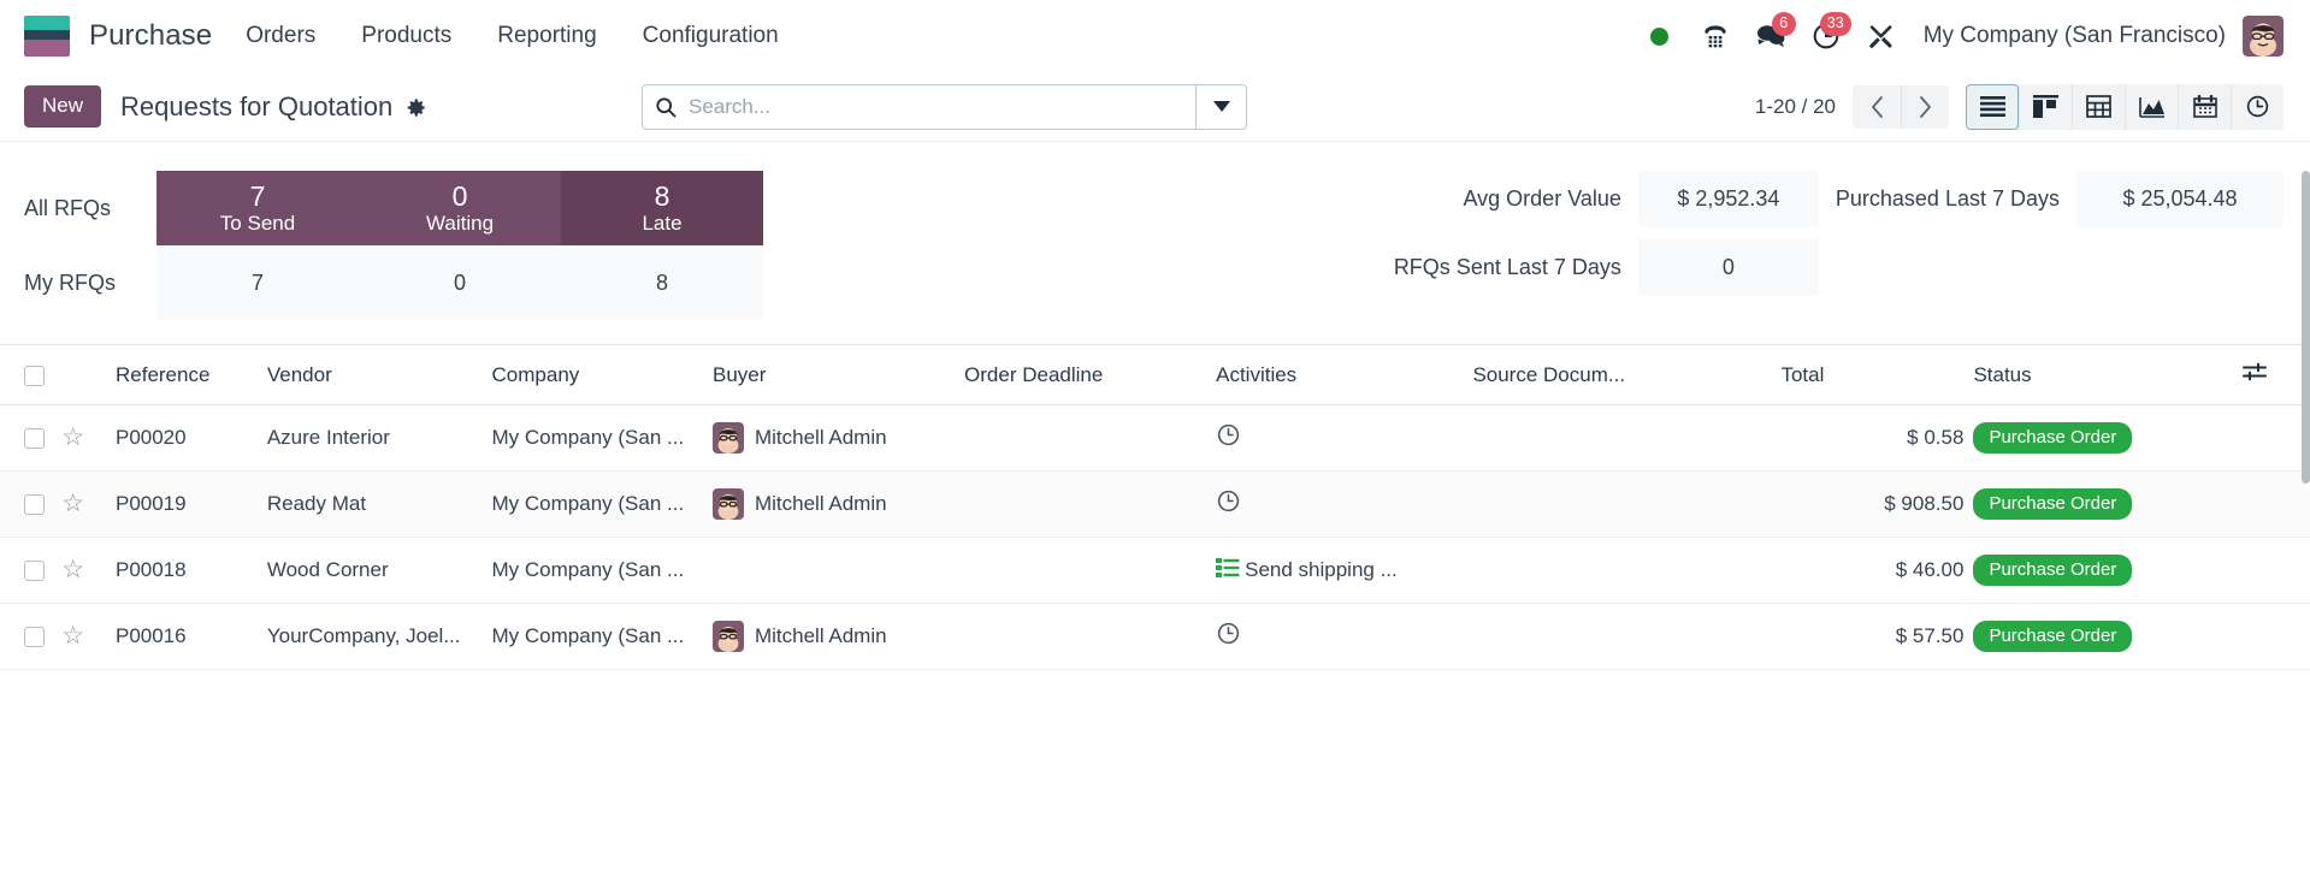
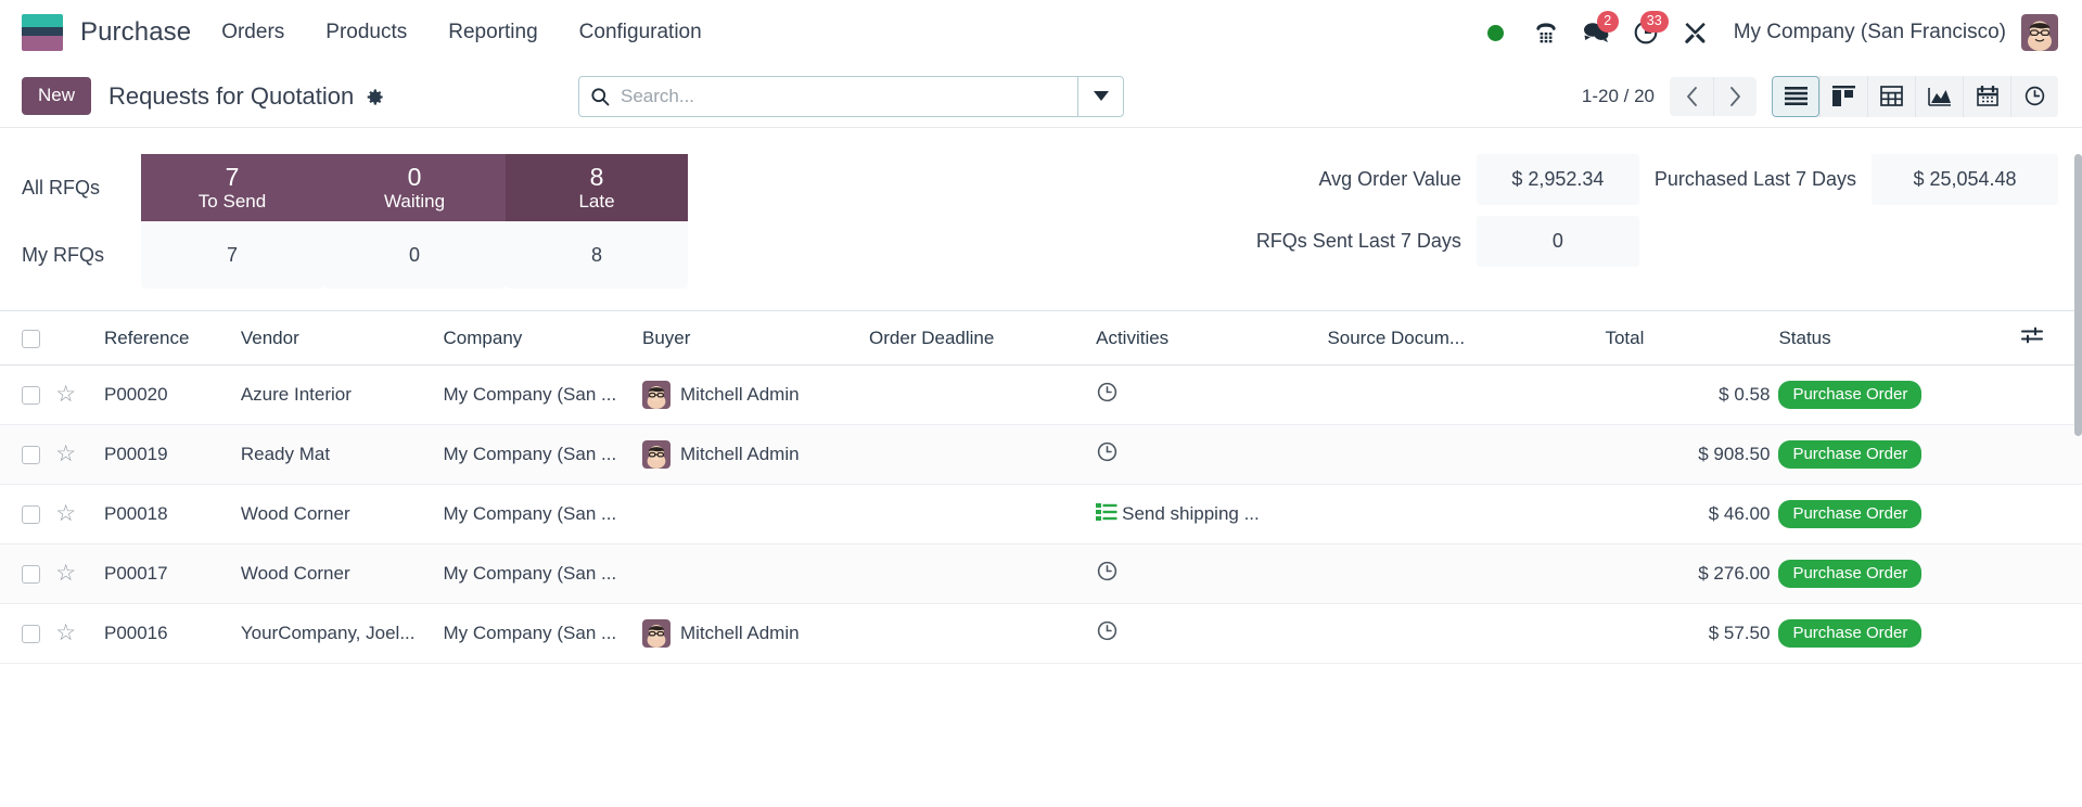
  Purchase
  Orders
  Products
  Reporting
  Configuration
- 6
+ 2
  33
  My Company (San Francisco)
  New
  Requests for Quotation
  Search...
  1-20 / 20
  All RFQs
  7
  To Send
  0
  Waiting
  8
  Late
  My RFQs
  7
  0
  8
  Avg Order Value
  $ 2,952.34
  Purchased Last 7 Days
  $ 25,054.48
  RFQs Sent Last 7 Days
  0
  		Reference	Vendor	Company	Buyer	Order Deadline	Activities	Source Docum...	Total	Status
  	☆	P00020	Azure Interior	My Company (San ...	Mitchell Admin				$ 0.58	Purchase Order
  	☆	P00019	Ready Mat	My Company (San ...	Mitchell Admin				$ 908.50	Purchase Order
  	☆	P00018	Wood Corner	My Company (San ...			Send shipping ...		$ 46.00	Purchase Order
+ 	☆	P00017	Wood Corner	My Company (San ...					$ 276.00	Purchase Order
  	☆	P00016	YourCompany, Joel...	My Company (San ...	Mitchell Admin				$ 57.50	Purchase Order
